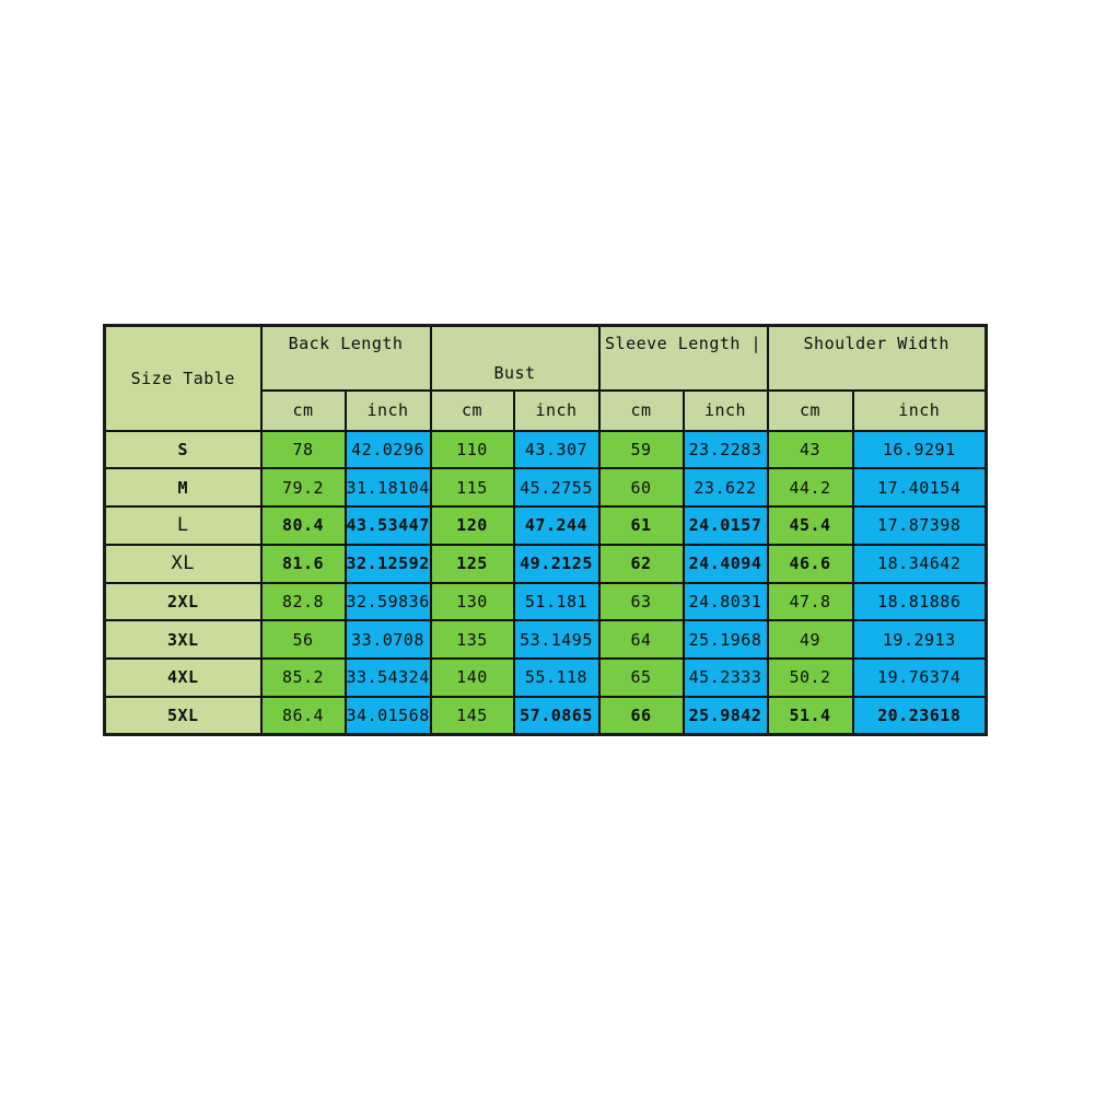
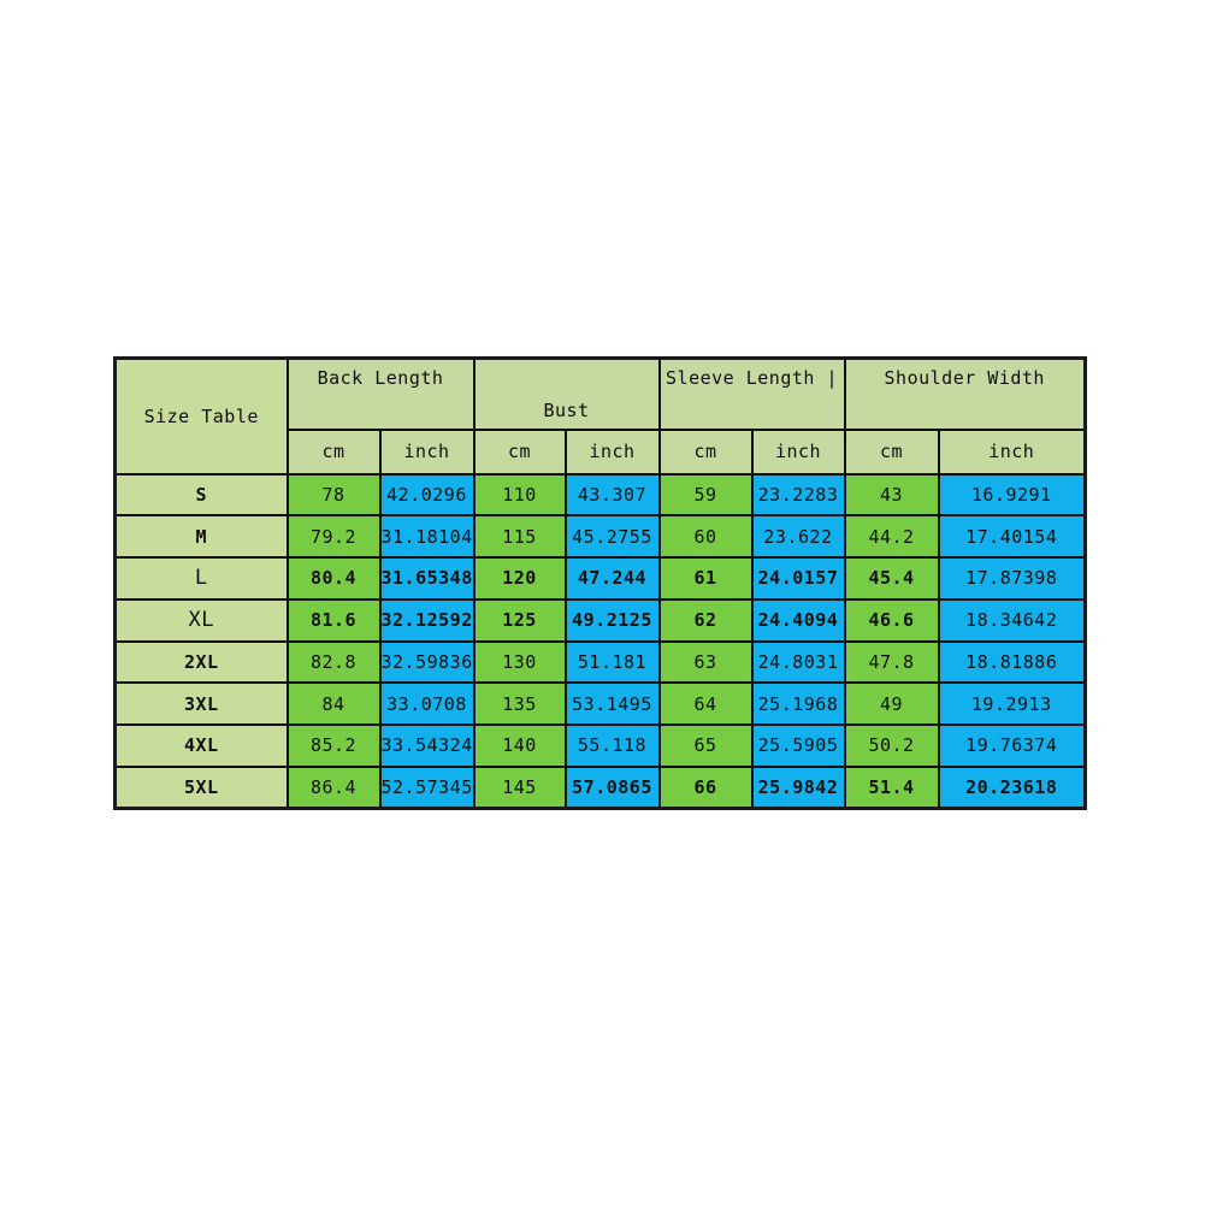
  Size Table	Back Length	Bust	Sleeve Length |	Shoulder Width
  cm	inch	cm	inch	cm	inch	cm	inch
  S	78	42.0296	110	43.307	59	23.2283	43	16.9291
  M	79.2	31.18104	115	45.2755	60	23.622	44.2	17.40154
- L	80.4	43.53447	120	47.244	61	24.0157	45.4	17.87398
+ L	80.4	31.65348	120	47.244	61	24.0157	45.4	17.87398
  XL	81.6	32.12592	125	49.2125	62	24.4094	46.6	18.34642
  2XL	82.8	32.59836	130	51.181	63	24.8031	47.8	18.81886
- 3XL	56	33.0708	135	53.1495	64	25.1968	49	19.2913
+ 3XL	84	33.0708	135	53.1495	64	25.1968	49	19.2913
- 4XL	85.2	33.54324	140	55.118	65	45.2333	50.2	19.76374
+ 4XL	85.2	33.54324	140	55.118	65	25.5905	50.2	19.76374
- 5XL	86.4	34.01568	145	57.0865	66	25.9842	51.4	20.23618
+ 5XL	86.4	52.57345	145	57.0865	66	25.9842	51.4	20.23618
